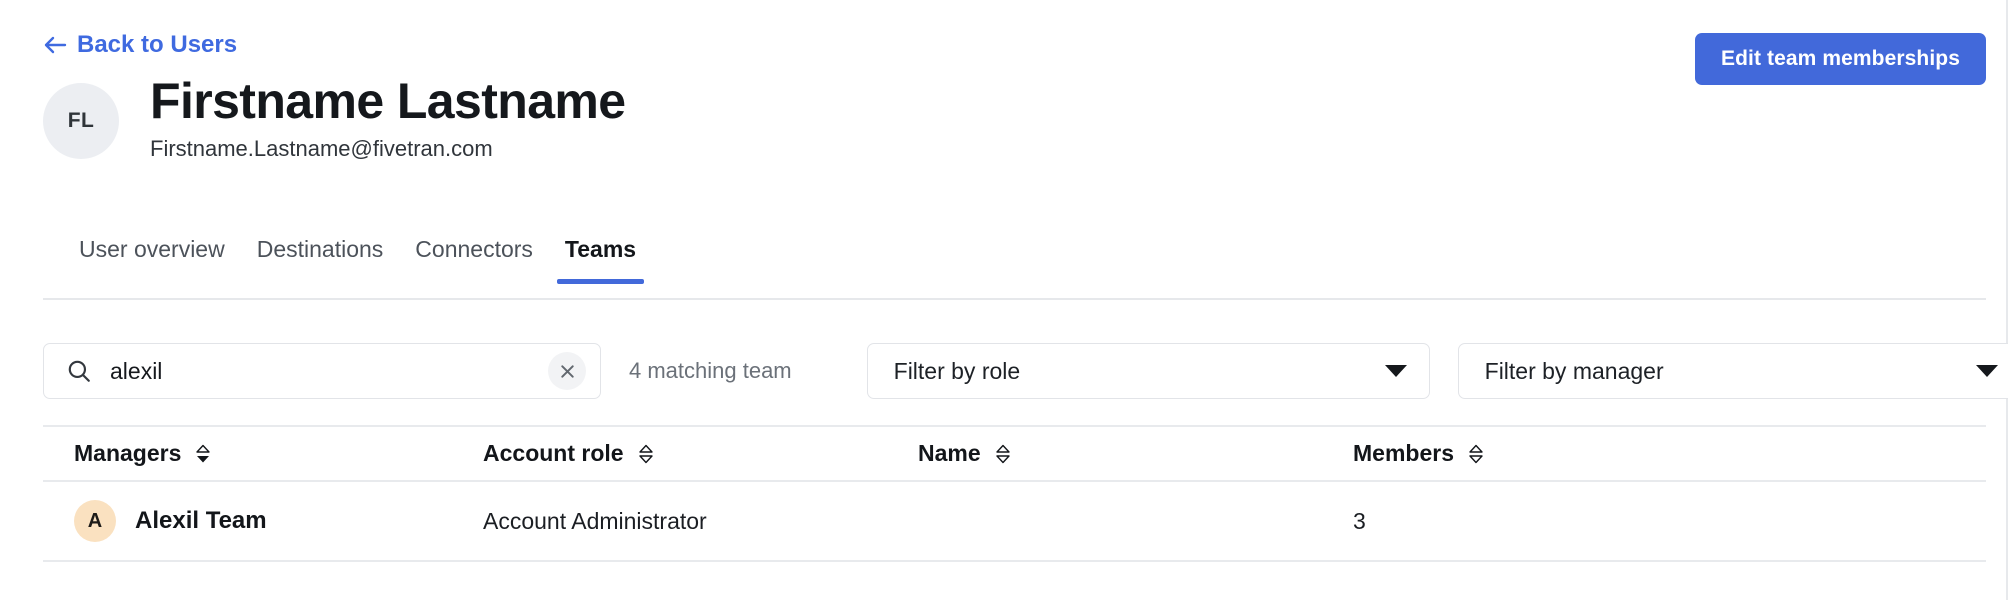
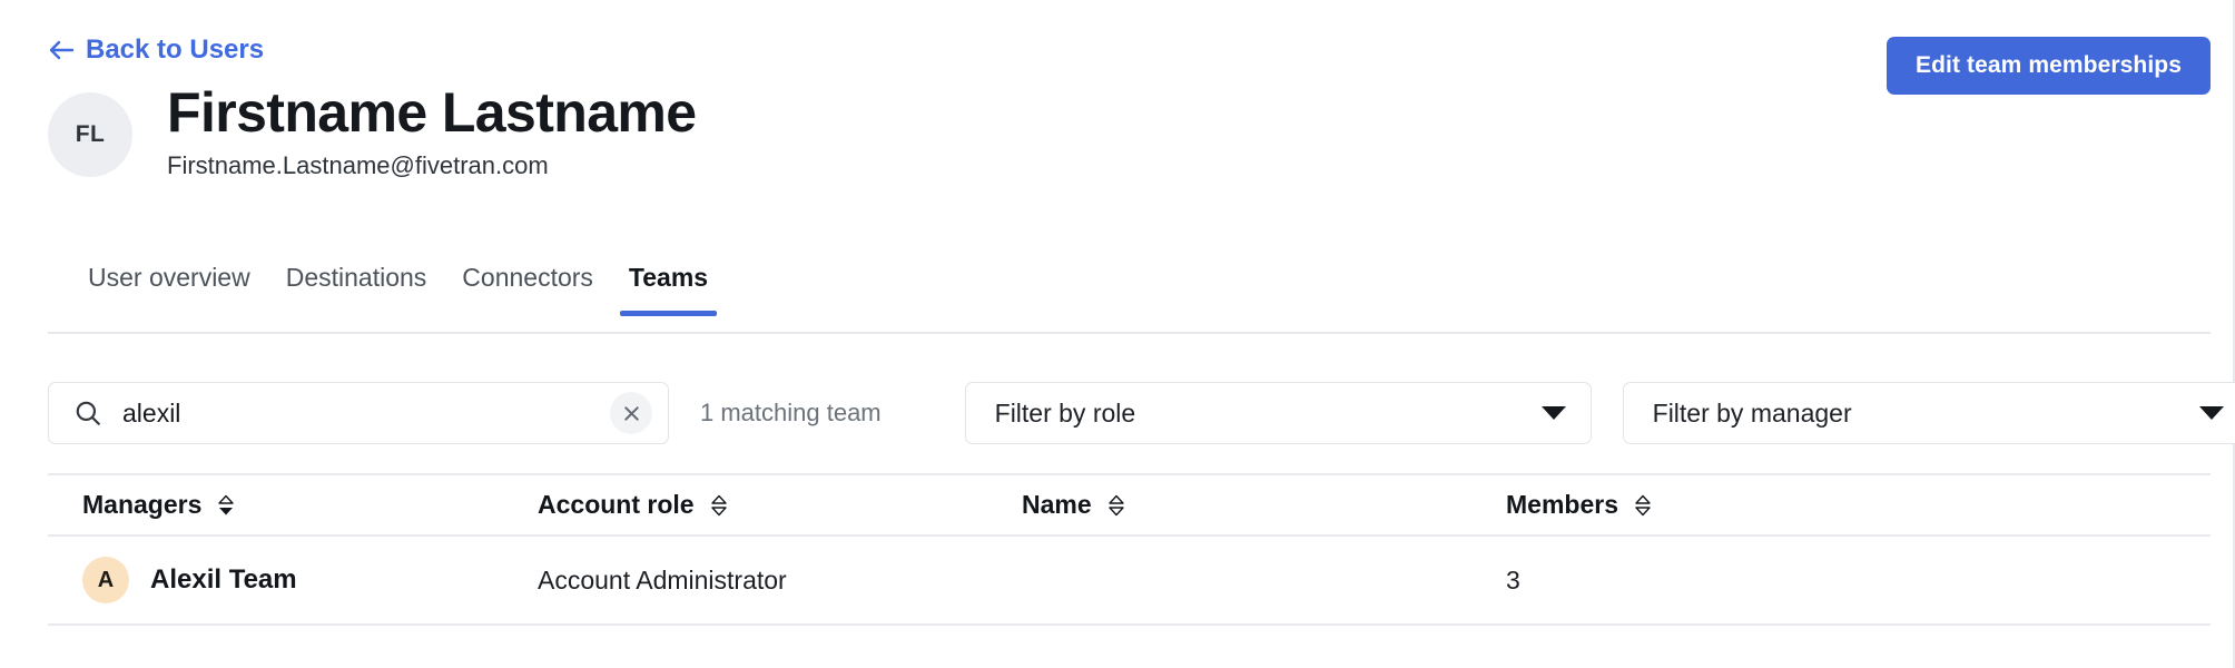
  Back to Users
  Edit team memberships
  FL
  Firstname Lastname
  Firstname.Lastname@fivetran.com
  User overview
  Destinations
  Connectors
  Teams
  alexil
- 4 matching team
+ 1 matching team
  Filter by role
  Filter by manager
  Managers
  Account role
  Name
  Members
  A
  Alexil Team
  Account Administrator
  3
